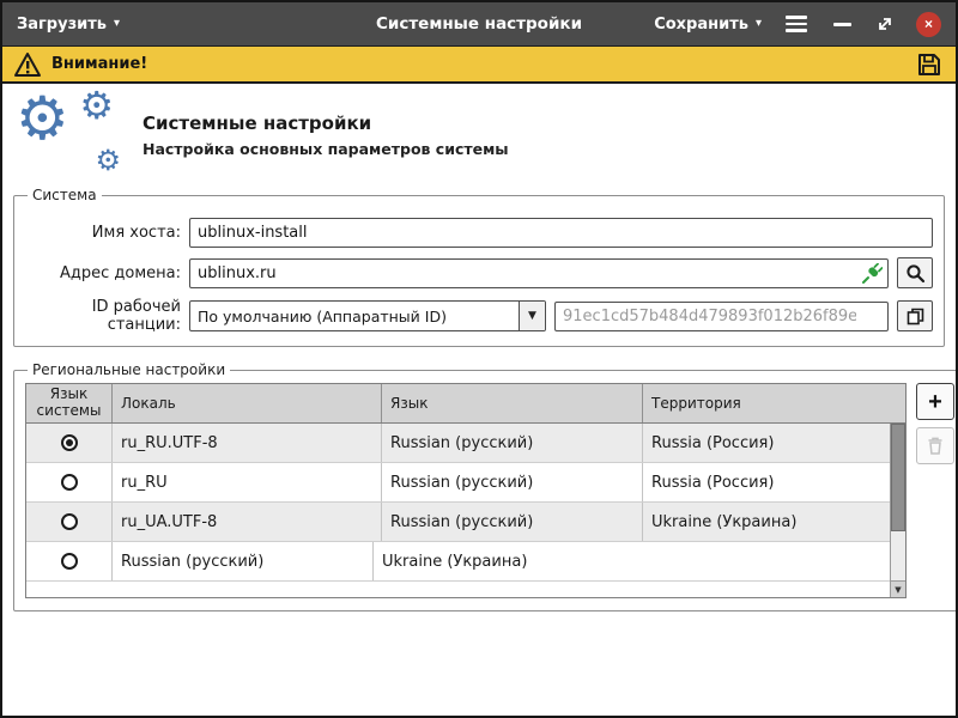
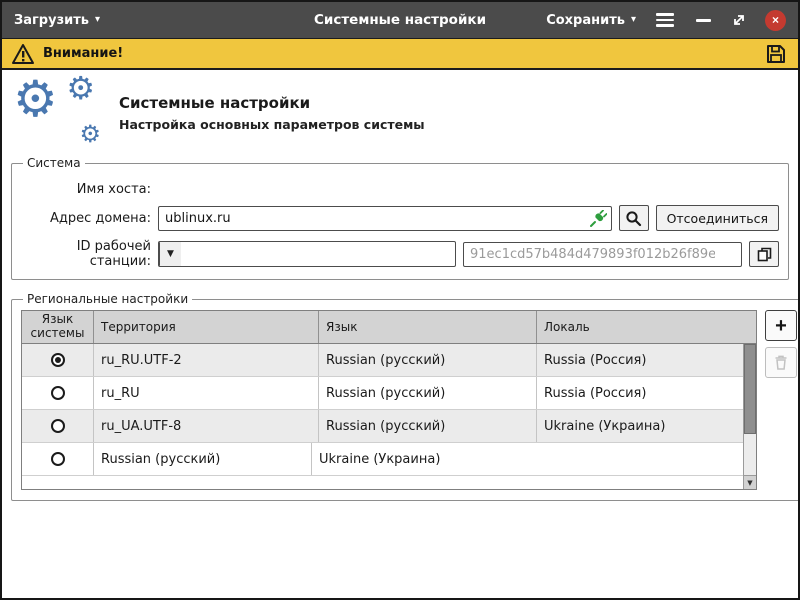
  Загрузить
  ▾
  Системные настройки
  Сохранить
  ▾
  ×
  Внимание!
  ⚙
  ⚙
  ⚙
  Системные настройки
  Настройка основных параметров системы
  Система
  Имя хоста:
- ublinux-install
  Адрес домена:
  ublinux.ru
+ Отсоединиться
  ID рабочей станции:
- По умолчанию (Аппаратный ID)
  ▼
  91ec1cd57b484d479893f012b26f89e
  Региональные настройки
  Язык системы
- Локаль
+ Территория
  Язык
- Территория
+ Локаль
- ru_RU.UTF-8
+ ru_RU.UTF-2
  Russian (русский)
  Russia (Россия)
  ru_RU
  Russian (русский)
  Russia (Россия)
  ru_UA.UTF-8
  Russian (русский)
  Ukraine (Украина)
  Russian (русский)
  Ukraine (Украина)
  ▼
  +
